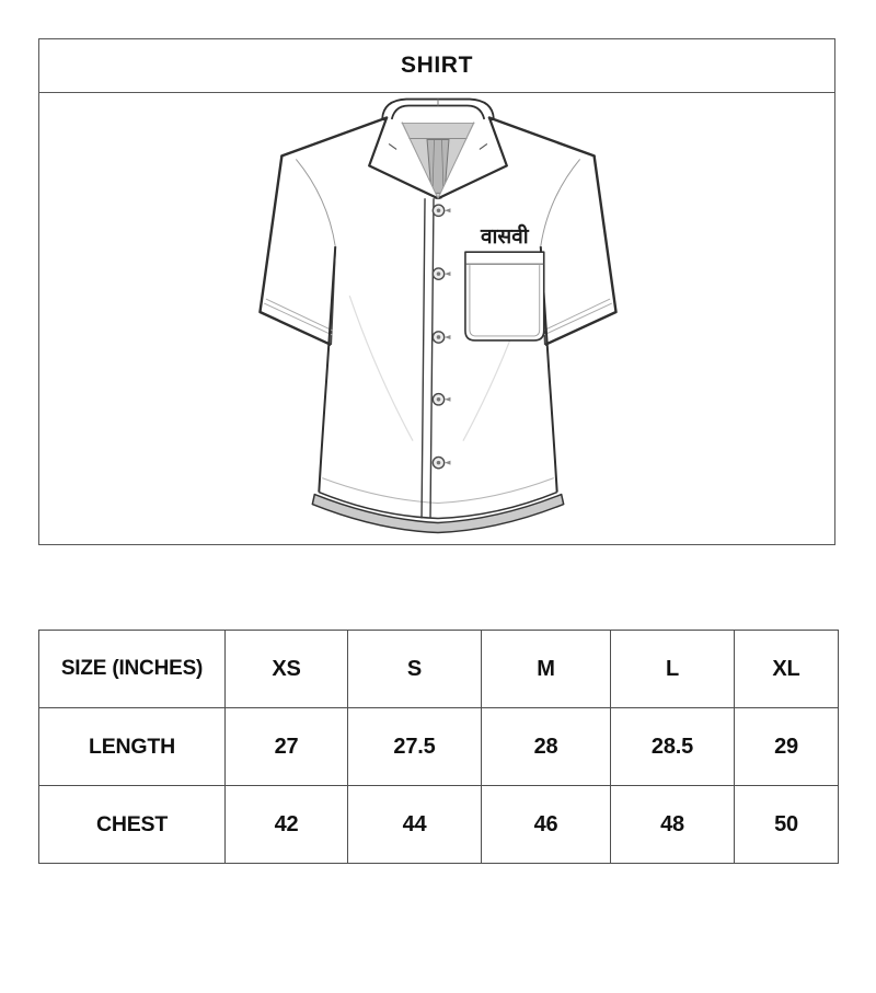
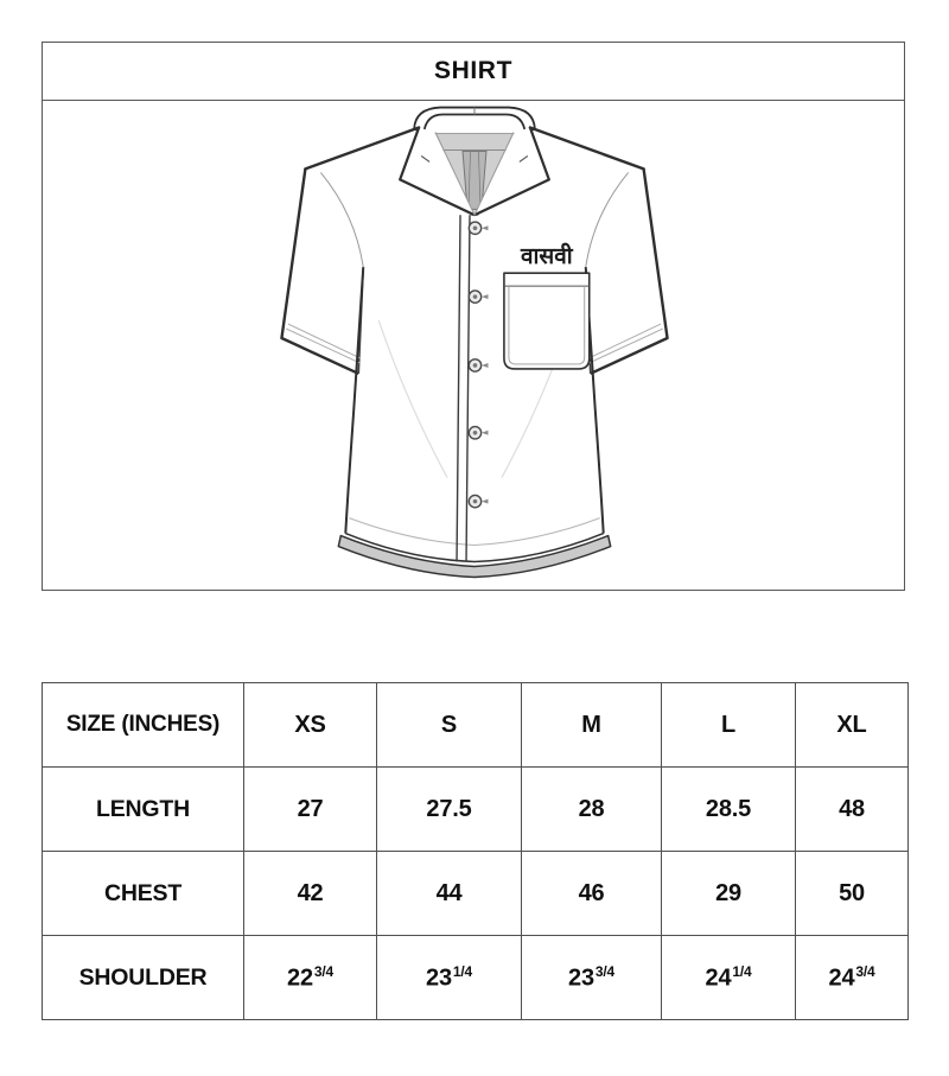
  SHIRT
  वासवी
  SIZE (INCHES)	XS	S	M	L	XL
- LENGTH	27	27.5	28	28.5	29
+ LENGTH	27	27.5	28	28.5	48
- CHEST	42	44	46	48	50
+ CHEST	42	44	46	29	50
+ SHOULDER	223/4	231/4	233/4	241/4	243/4
